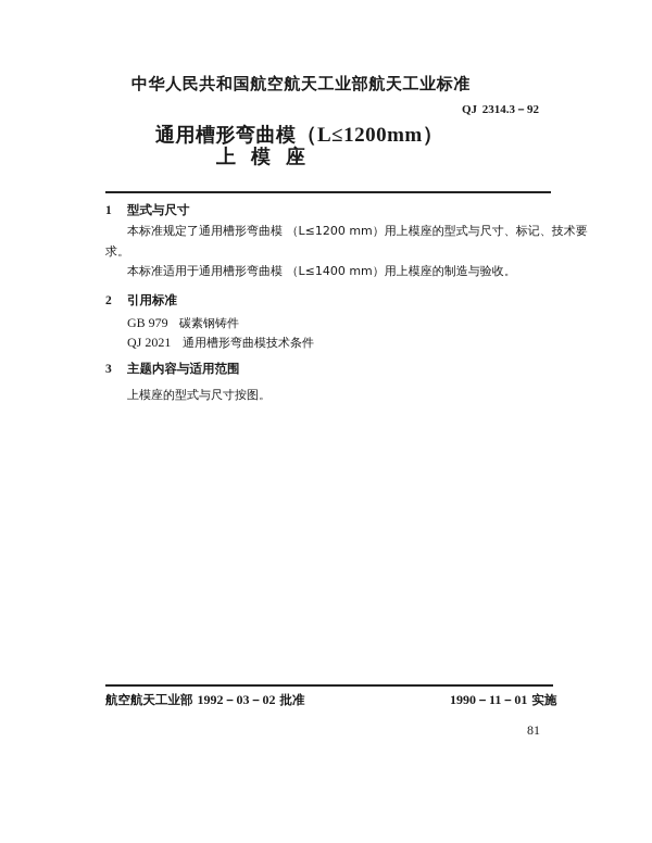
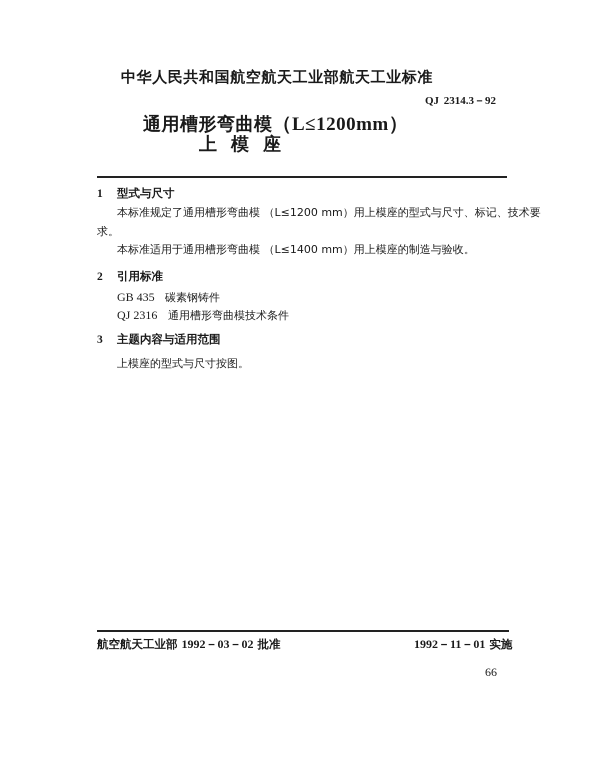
  中华人民共和国航空航天工业部航天工业标准
  QJ 2314.3－92
  通用槽形弯曲模（L≤1200mm）
  上模座
  1 型式与尺寸
  本标准规定了通用槽形弯曲模 （L≤1200 mm）用上模座的型式与尺寸、标记、技术要
  求。
  本标准适用于通用槽形弯曲模 （L≤1400 mm）用上模座的制造与验收。
  2 引用标准
- GB 979 碳素钢铸件
+ GB 435 碳素钢铸件
- QJ 2021 通用槽形弯曲模技术条件
+ QJ 2316 通用槽形弯曲模技术条件
  3 主题内容与适用范围
  上模座的型式与尺寸按图。
  航空航天工业部 1992－03－02 批准
- 1990－11－01 实施
+ 1992－11－01 实施
- 81
+ 66
